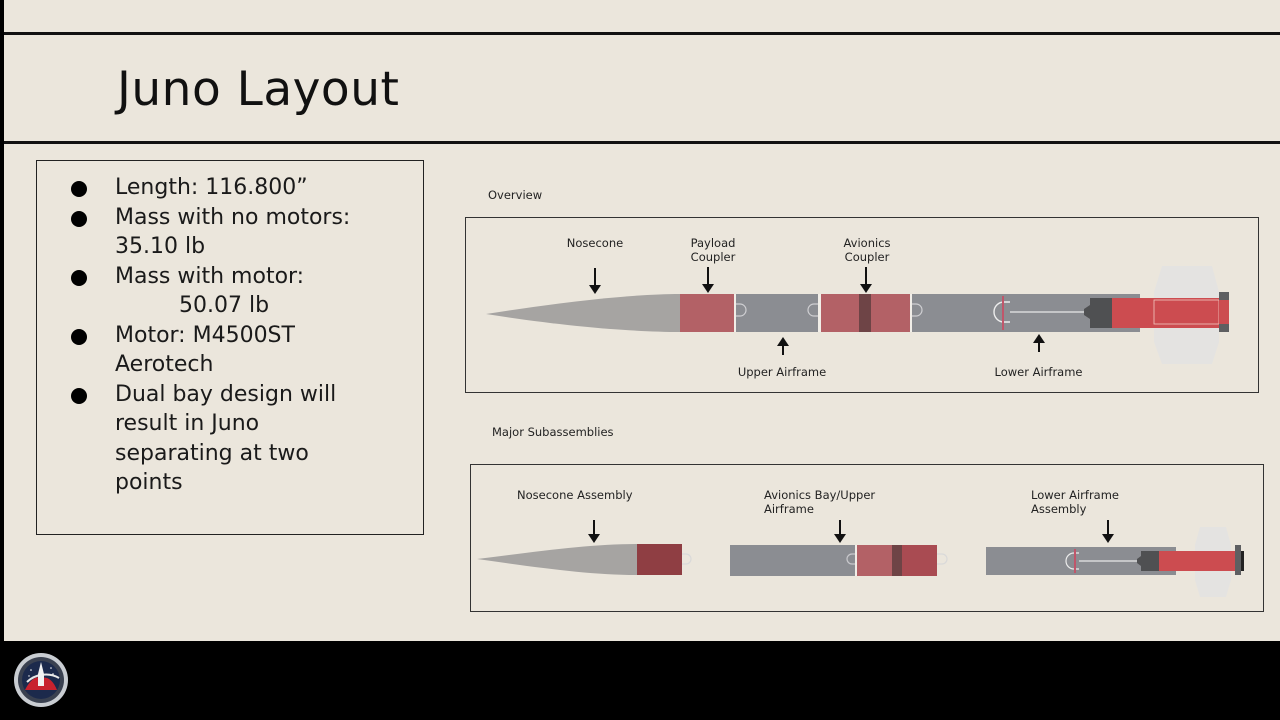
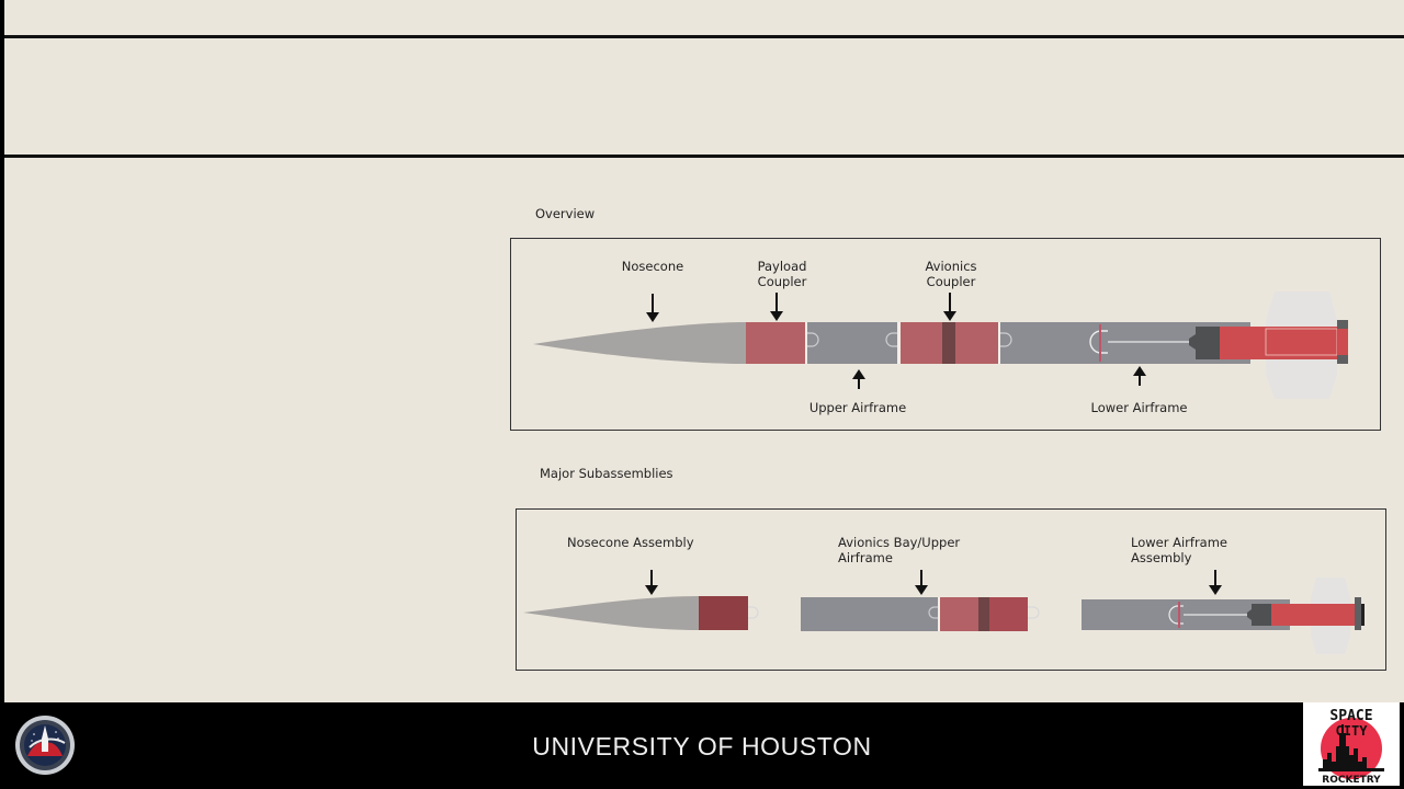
- Juno Layout
- Length: 116.800”
- Mass with no motors:
- 35.10 lb
- Mass with motor:
- 50.07 lb
- Motor: M4500ST
- Aerotech
- Dual bay design will
- result in Juno
- separating at two
- points
  Overview
  Nosecone
  Payload
  Coupler
  Avionics
  Coupler
  Upper Airframe
  Lower Airframe
  Major Subassemblies
  Nosecone Assembly
  Avionics Bay/Upper
  Airframe
  Lower Airframe
  Assembly
+ UNIVERSITY OF HOUSTON
+ SPACE
+ CITY
+ ROCKETRY
